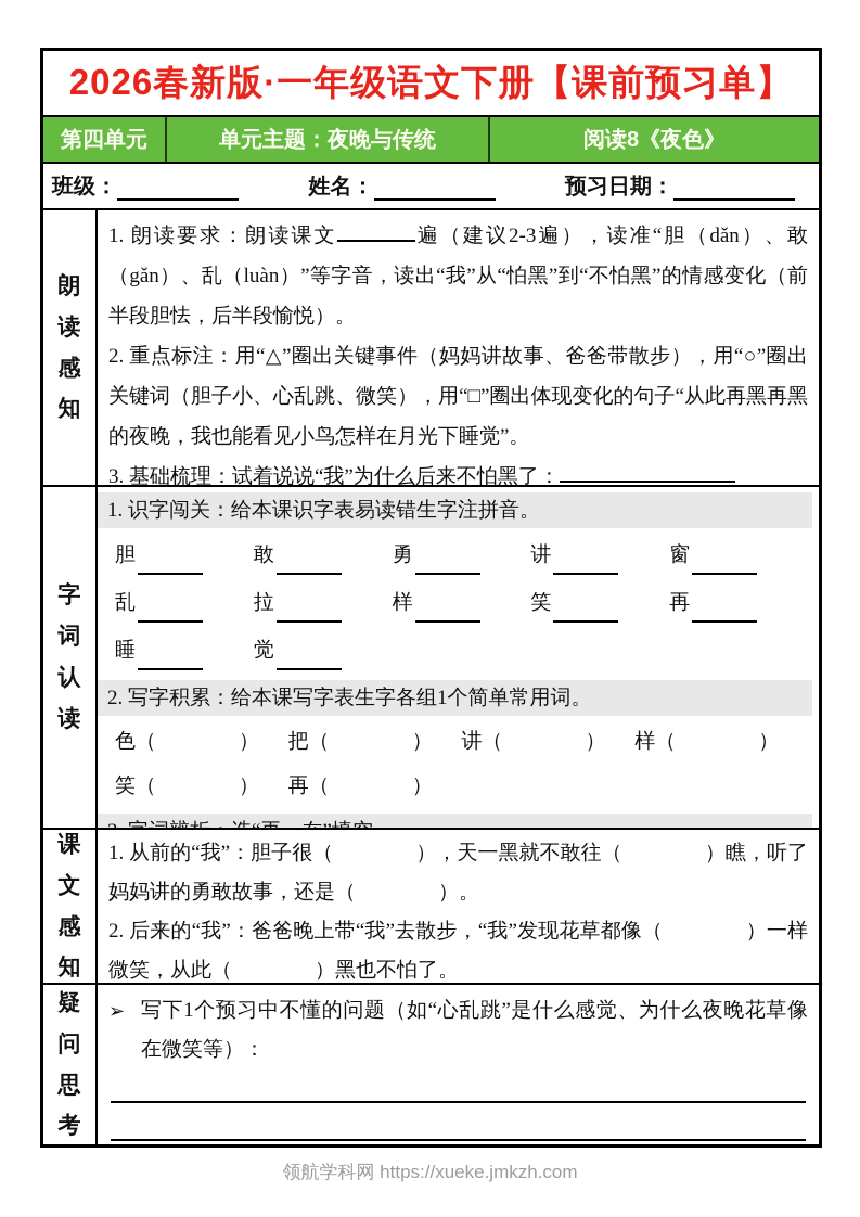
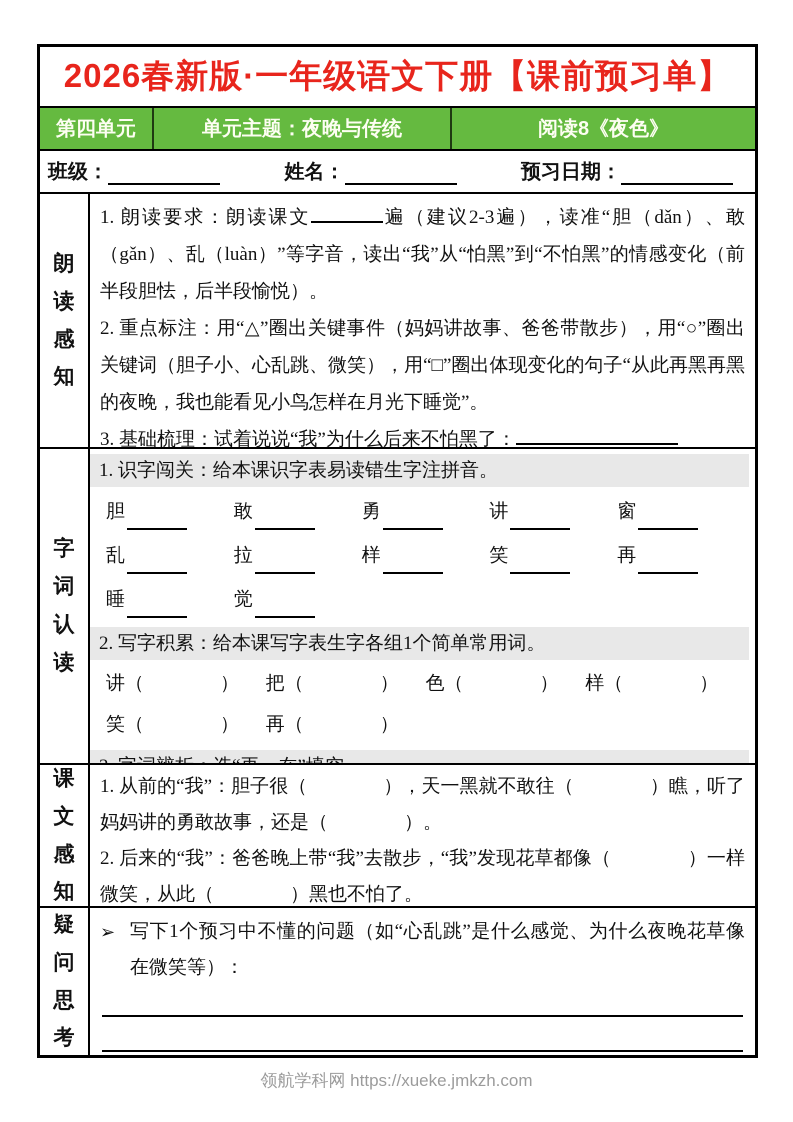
  2026春新版·一年级语文下册【课前预习单】
  第四单元
  单元主题：夜晚与传统
  阅读8《夜色》
  班级：
  姓名：
  预习日期：
  朗读感知
  1. 朗读要求：朗读课文 遍（建议2-3遍），读准“胆（dǎn）、敢（gǎn）、乱（luàn）”等字音，读出“我”从“怕黑”到“不怕黑”的情感变化（前半段胆怯，后半段愉悦）。
  2. 重点标注：用“△”圈出关键事件（妈妈讲故事、爸爸带散步），用“○”圈出关键词（胆子小、心乱跳、微笑），用“□”圈出体现变化的句子“从此再黑再黑的夜晚，我也能看见小鸟怎样在月光下睡觉”。
  3. 基础梳理：试着说说“我”为什么后来不怕黑了：
  字词认读
  1. 识字闯关：给本课识字表易读错生字注拼音。
  胆
  敢
  勇
  讲
  窗
  乱
  拉
  样
  笑
  再
  睡
  觉
  2. 写字积累：给本课写字表生字各组1个简单常用词。
- 色（ ）
+ 讲（ ）
  把（ ）
- 讲（ ）
+ 色（ ）
  样（ ）
  笑（ ）
  再（ ）
  课文感知
  1. 从前的“我”：胆子很（ ），天一黑就不敢往（ ）瞧，听了妈妈讲的勇敢故事，还是（ ）。
  2. 后来的“我”：爸爸晚上带“我”去散步，“我”发现花草都像（ ）一样微笑，从此（ ）黑也不怕了。
  疑问思考
  ➢
  写下1个预习中不懂的问题（如“心乱跳”是什么感觉、为什么夜晚花草像在微笑等）：
  领航学科网 https://xueke.jmkzh.com
